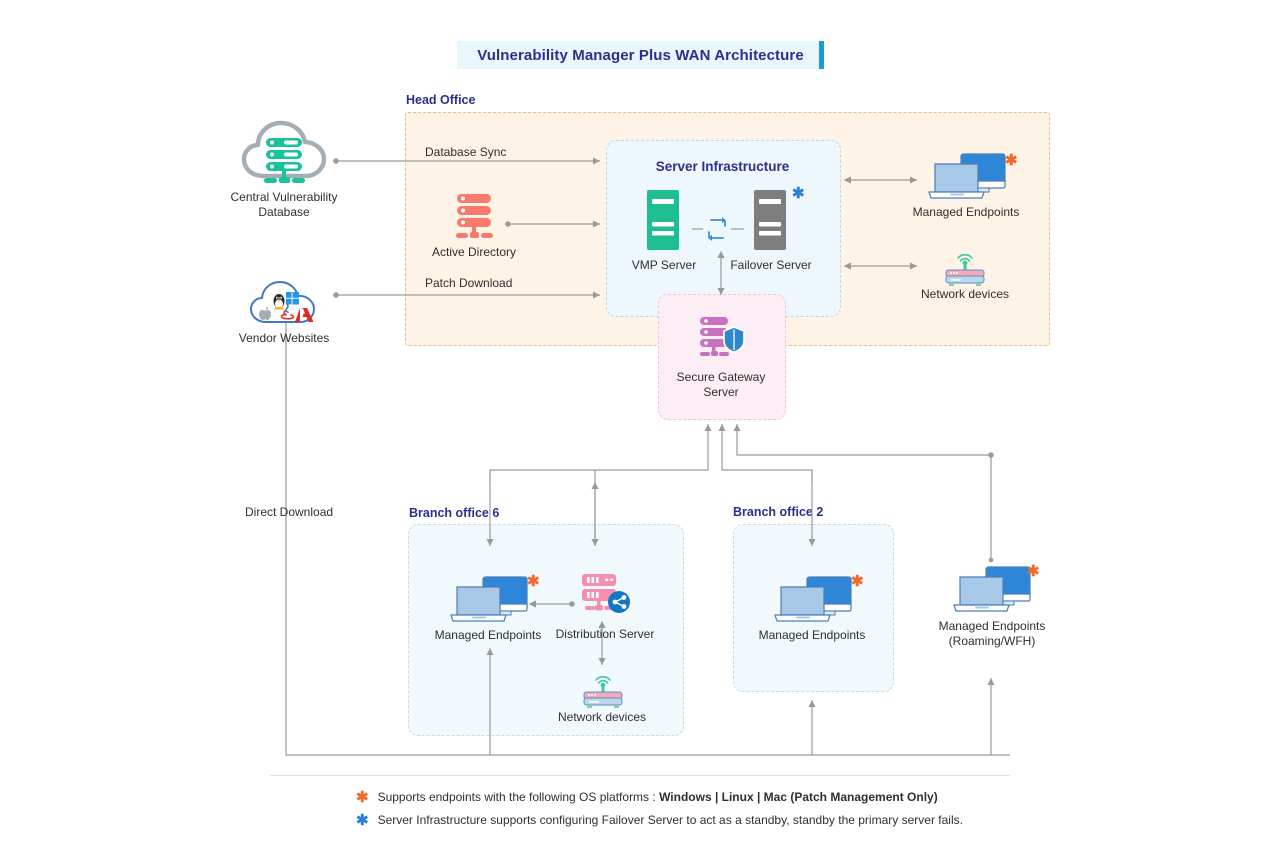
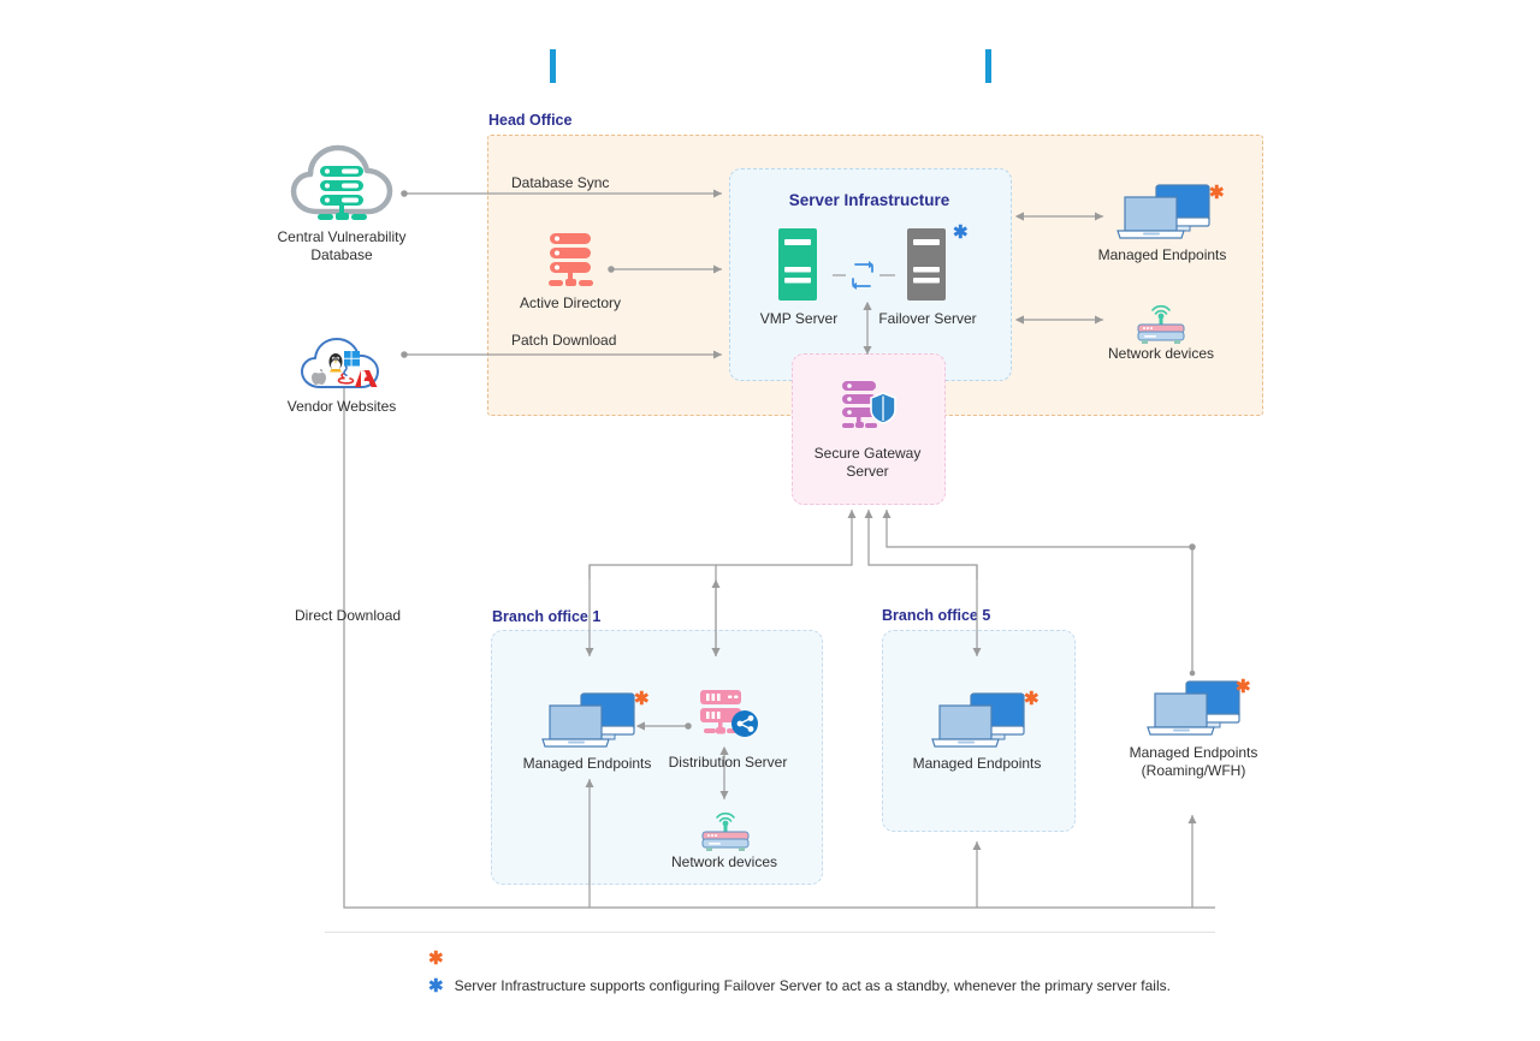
- Vulnerability Manager Plus WAN Architecture
  Head Office
  Server Infrastructure
- Branch office 6
+ Branch office 1
- Branch office 2
+ Branch office 5
  Database Sync
  Patch Download
  Direct Download
  Central Vulnerability
  Database
  Vendor Websites
  Active Directory
  VMP Server
  ✱
  Failover Server
  Secure Gateway
  Server
  ✱
  Managed Endpoints
  Network devices
  ✱
  Managed Endpoints
  Distribution Server
  Network devices
  ✱
  Managed Endpoints
  ✱
  Managed Endpoints
  (Roaming/WFH)
  ✱
- Supports endpoints with the following OS platforms : Windows | Linux | Mac (Patch Management Only)
  ✱
- Server Infrastructure supports configuring Failover Server to act as a standby, standby the primary server fails.
+ Server Infrastructure supports configuring Failover Server to act as a standby, whenever the primary server fails.
